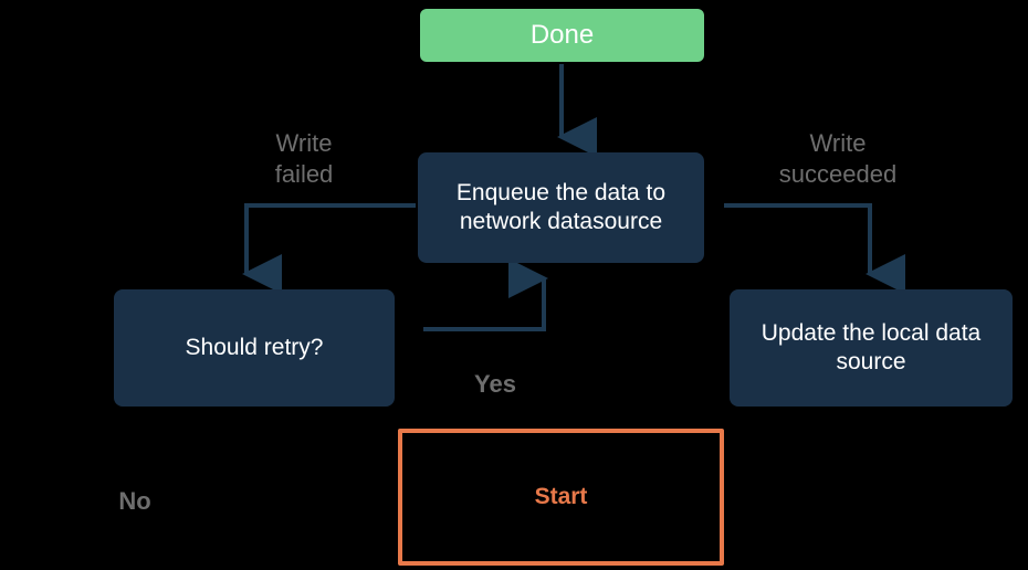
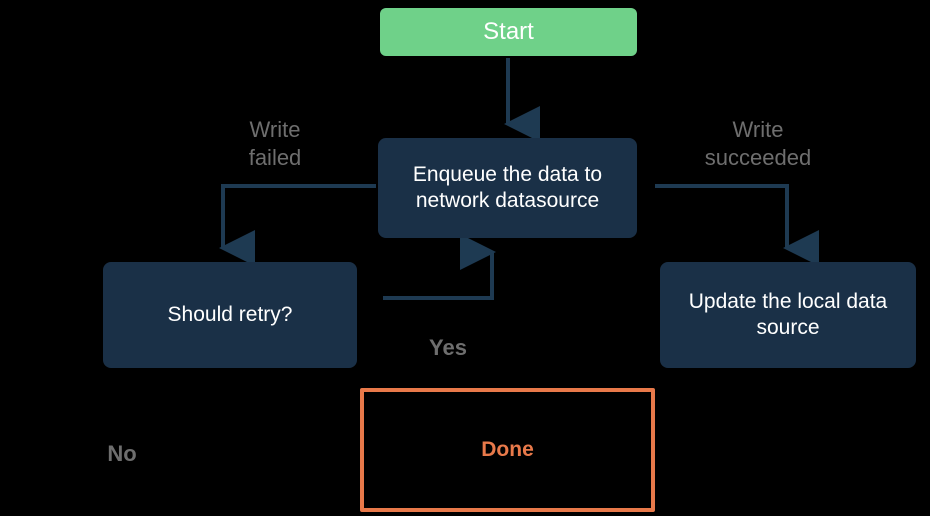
- Done
+ Start
  Enqueue the data to network datasource
  Should retry?
  Update the local data source
- Start
+ Done
  Write
  failed
  Write
  succeeded
  Yes
  No
